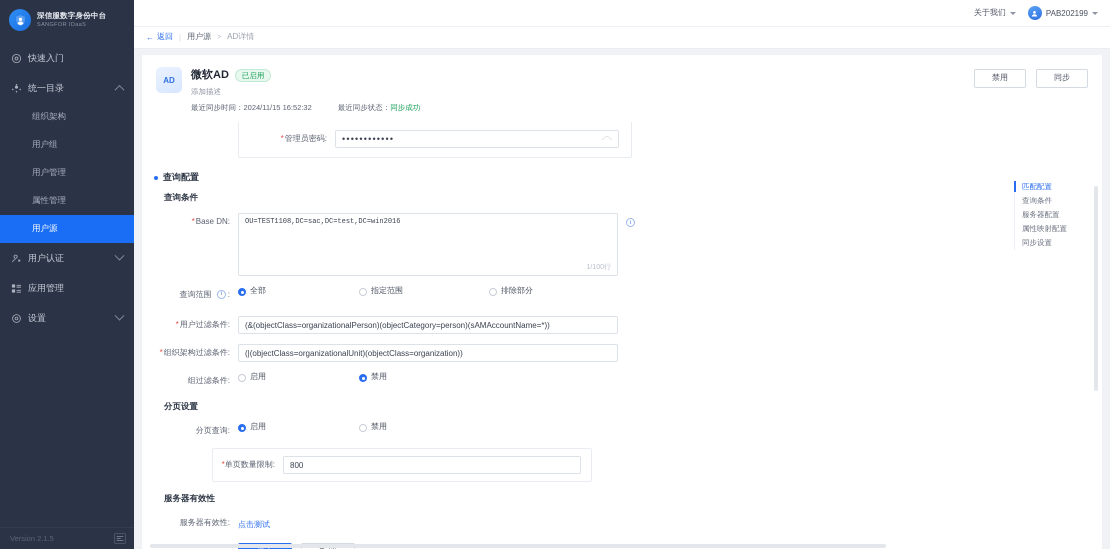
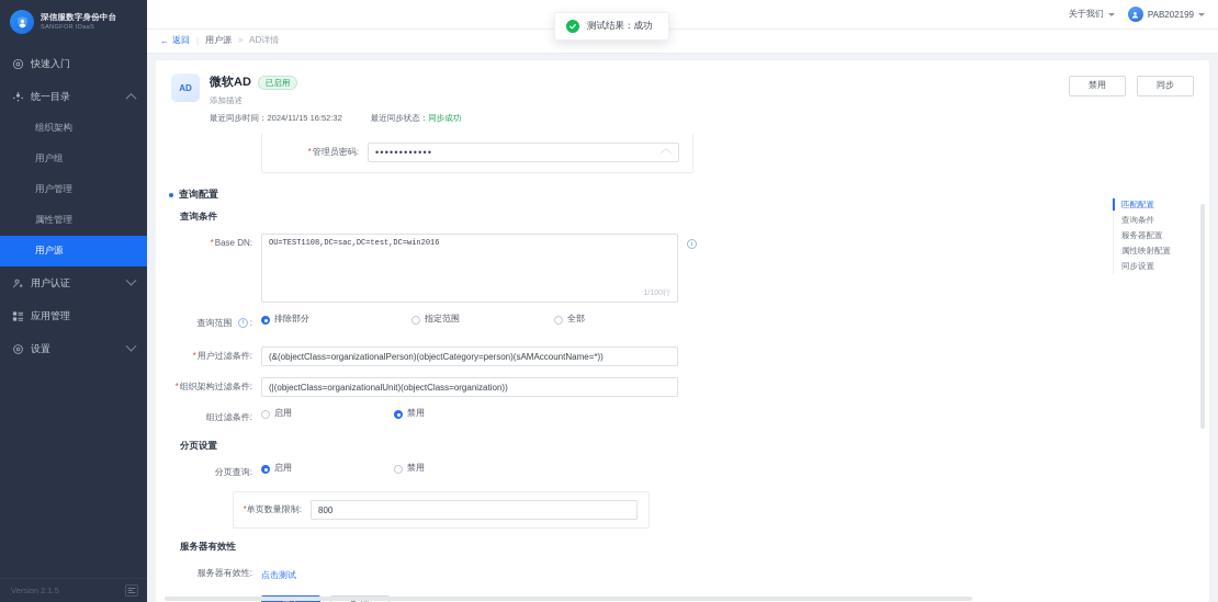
  深信服数字身份中台
  快速入门
  统一目录
  组织架构
  用户组
  用户管理
  属性管理
  用户源
  用户认证
  应用管理
  设置
  Version 2.1.5
  关于我们
  PAB202199
  ←
  返回
  用户源
  AD详情
  AD
  微软AD
  已启用
  添加描述
  最近同步时间：2024/11/15 16:52:32
  最近同步状态：同步成功
  禁用
  同步
  管理员密码:
  ••••••••••••
  查询配置
  查询条件
  Base DN:
  OU=TEST1108,DC=sac,DC=test,DC=win2016
  查询范围 :
- 全部
+ 排除部分
  指定范围
- 排除部分
+ 全部
  用户过滤条件:
  (&(objectClass=organizationalPerson)(objectCategory=person)(sAMAccountName=*))
  组织架构过滤条件:
  (|(objectClass=organizationalUnit)(objectClass=organization))
  组过滤条件:
  启用
  禁用
  分页设置
  分页查询:
  启用
  禁用
  *单页数量限制:
  800
  服务器有效性
  服务器有效性:
  点击测试
  匹配配置
  查询条件
  服务器配置
  属性映射配置
  同步设置
+ 测试结果：成功
